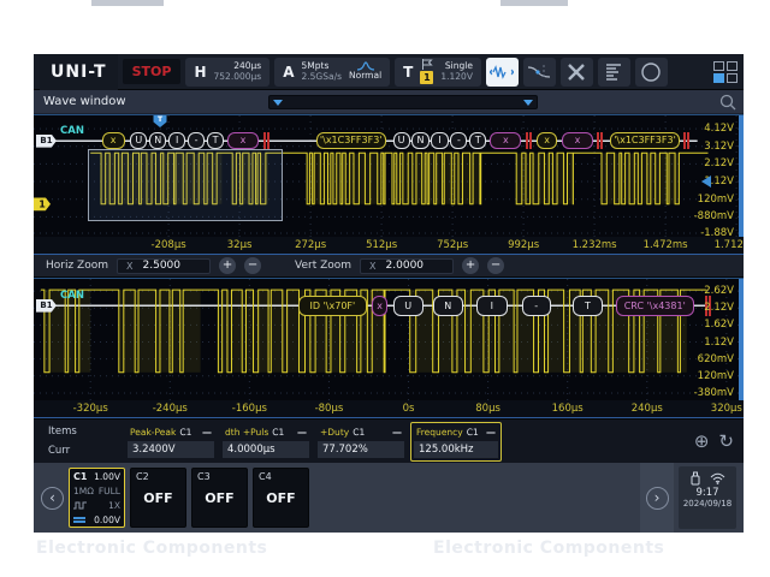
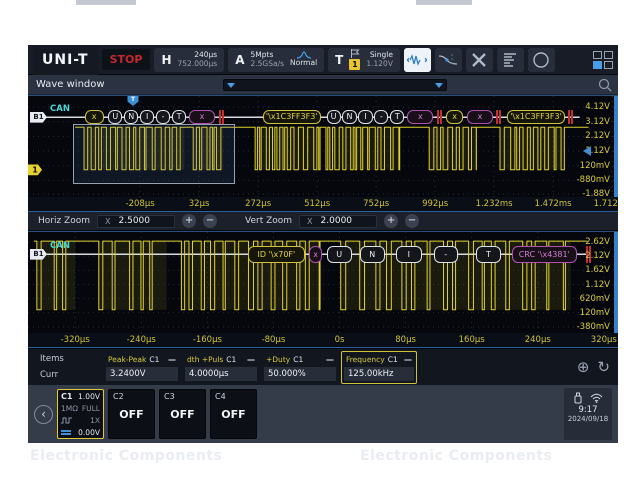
  UNI-T
  STOP
  H
  240µs
  752.000µs
  A
  5Mpts
  2.5GSa/s
  Normal
  T
  1
  Single
  1.120V
  Wave window
  x
  U
  N
  I
  -
  T
  x
  '\x1C3FF3F3'
  U
  N
  I
  -
  T
  x
  x
  x
  '\x1C3FF3F3'
  4.12V
  3.12V
  2.12V
  1.12V
  120mV
  -880mV
  -1.88V
  B1
  CAN
  1
  -208µs
  32µs
  272µs
  512µs
  752µs
  992µs
  1.232ms
  1.472ms
  1.712
  Horiz Zoom
  X
  2.5000
  +
  −
  Vert Zoom
  X
  2.0000
  +
  −
  ID '\x70F'
  x
  U
  N
  I
  -
  T
  CRC '\x4381'
  2.62V
  2.12V
  1.62V
  1.12V
  620mV
  120mV
  -380mV
  B1
  CAN
  -320µs
  -240µs
  -160µs
  -80µs
  0s
  80µs
  160µs
  240µs
  320µs
  Items
  Curr
  Peak-Peak
  C1
  —
  3.2400V
  dth +Puls
  C1
  —
  4.0000µs
  +Duty
  C1
  —
- 77.702%
+ 50.000%
  Frequency
  C1
  —
  125.00kHz
  ⊕
  ↻
  ‹
  C1
  1.00V
  1MΩ
  FULL
  1X
  0.00V
  C2
  OFF
  C3
  OFF
  C4
  OFF
- ›
  9:17
  2024/09/18
